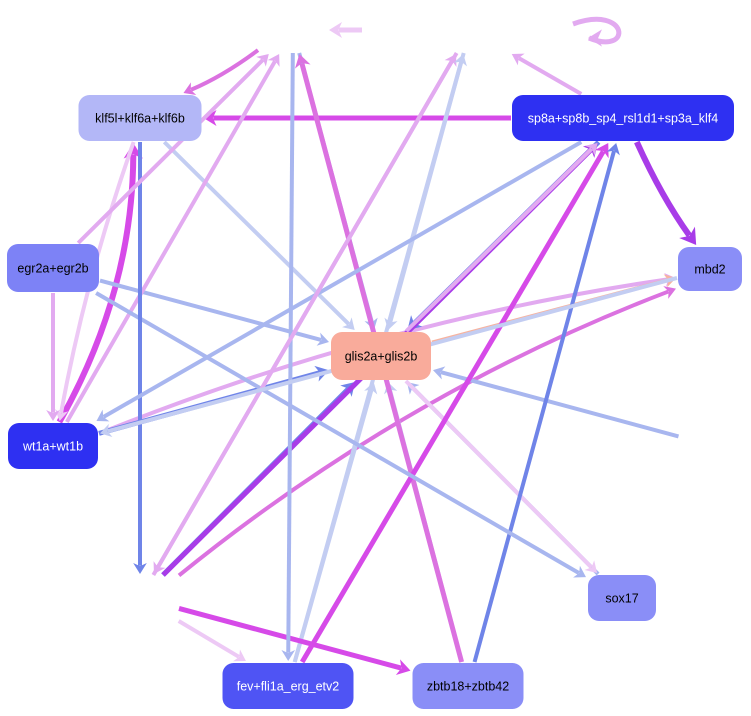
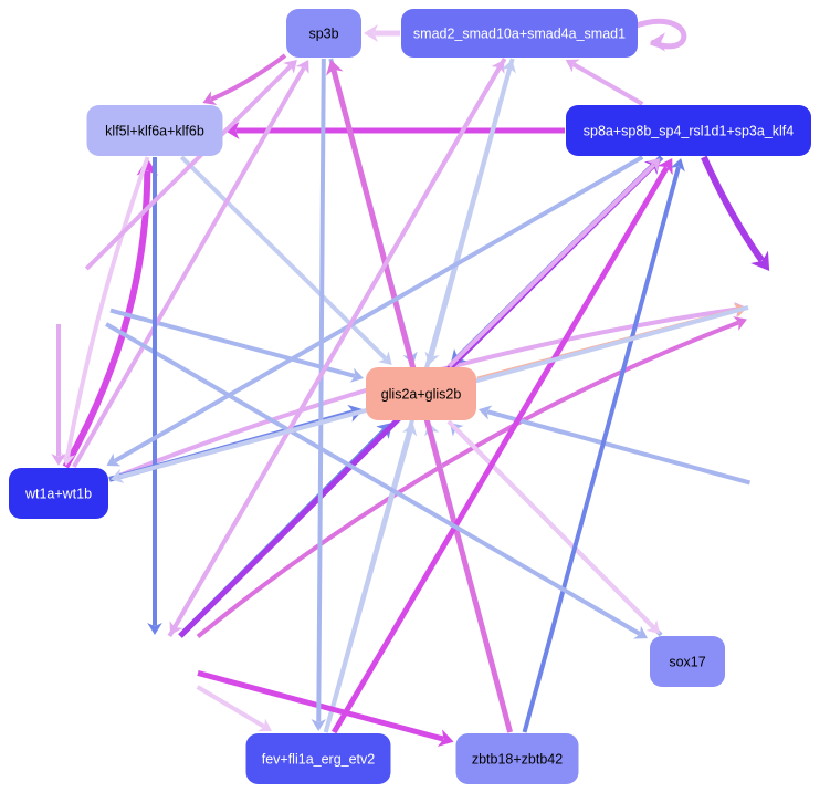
+ sp3b
+ smad2_smad10a+smad4a_smad1
  klf5l+klf6a+klf6b
  sp8a+sp8b_sp4_rsl1d1+sp3a_klf4
- egr2a+egr2b
- mbd2
  glis2a+glis2b
  wt1a+wt1b
  sox17
  fev+fli1a_erg_etv2
  zbtb18+zbtb42
